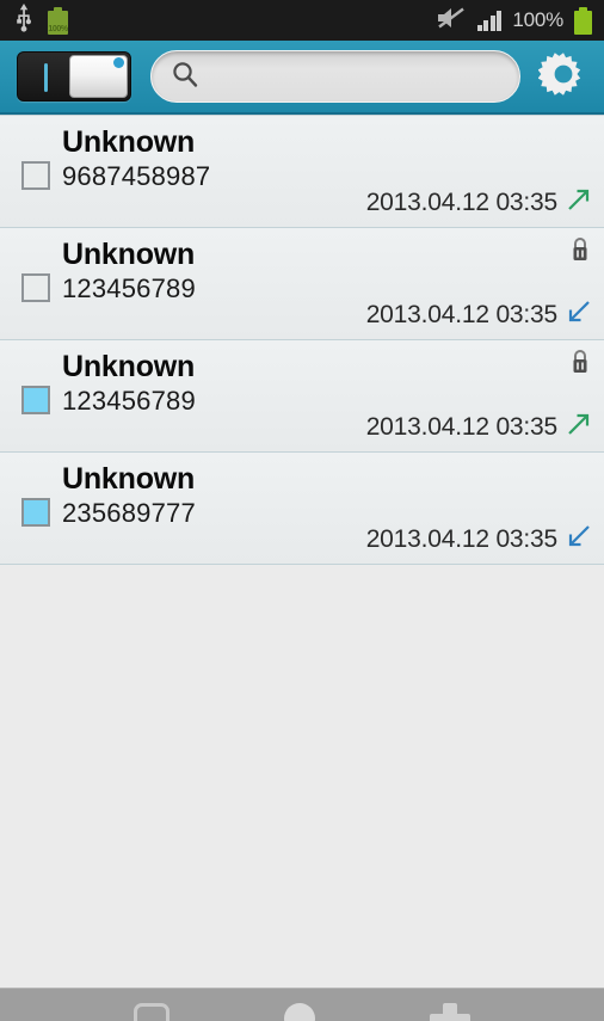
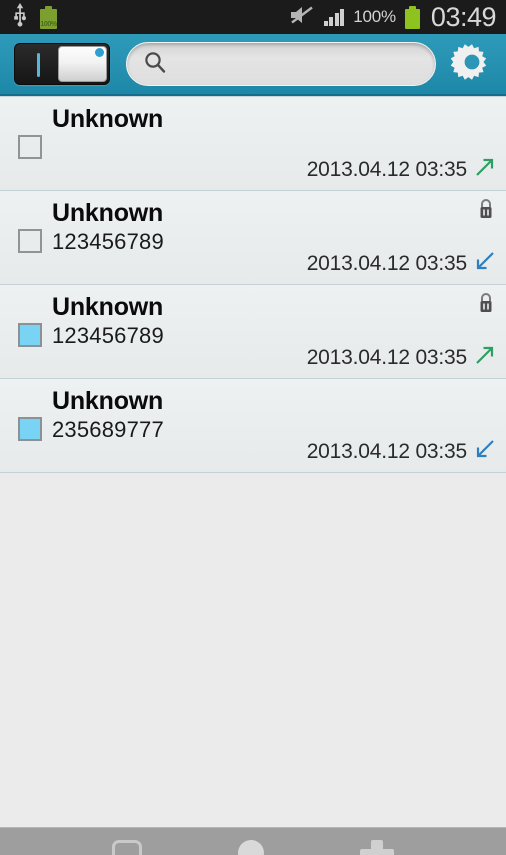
  100%
+ 03:49
  Unknown
- 9687458987
  2013.04.12 03:35
  Unknown
  123456789
  2013.04.12 03:35
  Unknown
  123456789
  2013.04.12 03:35
  Unknown
  235689777
  2013.04.12 03:35
